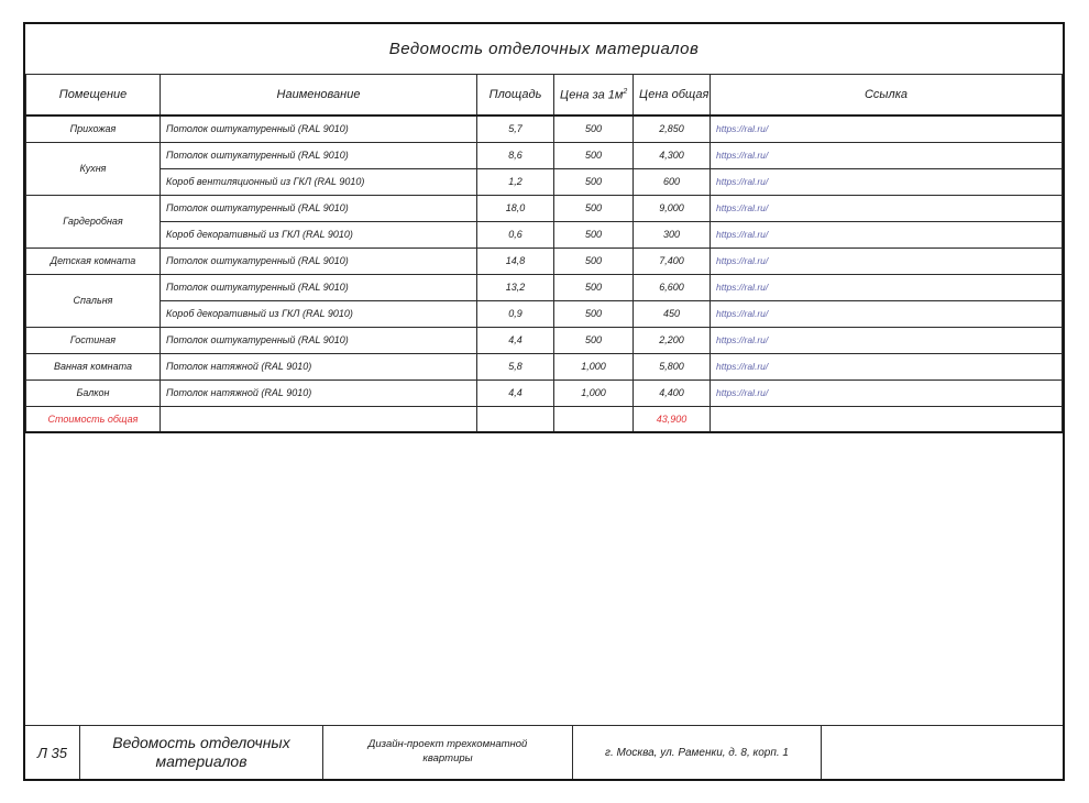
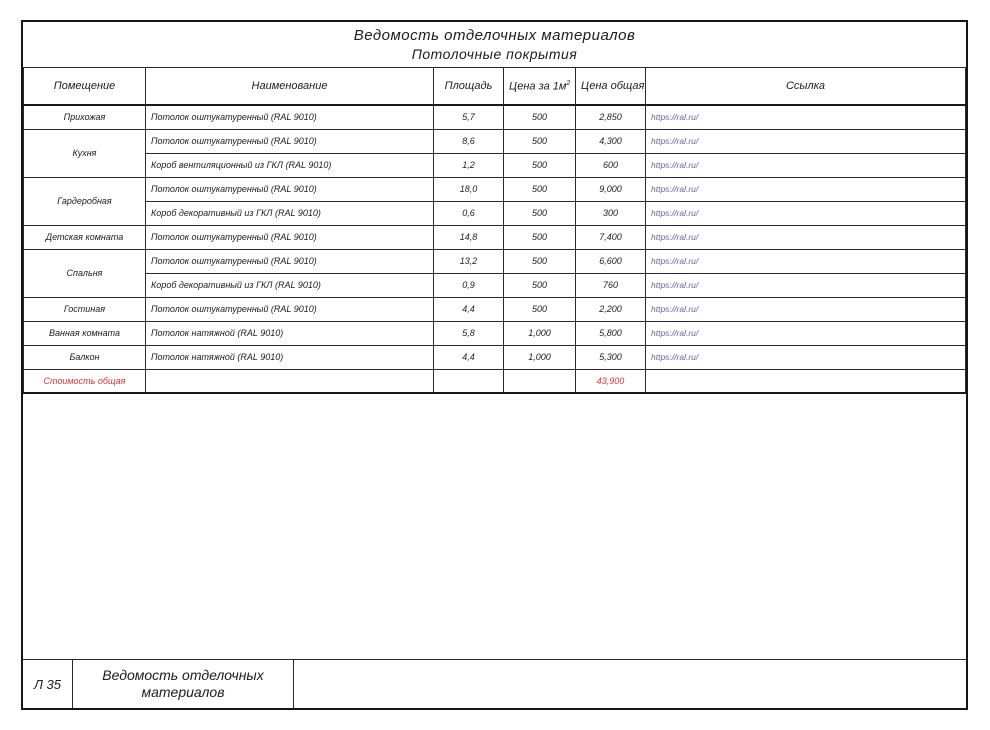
  Ведомость отделочных материалов
+ Потолочные покрытия
  Помещение	Наименование	Площадь	Цена за 1м	Цена общая	Ссылка
  Прихожая	Потолок оштукатуренный (RAL 9010)	5,7	500	2,850	https://ral.ru/
  Кухня	Потолок оштукатуренный (RAL 9010)	8,6	500	4,300	https://ral.ru/
  Короб вентиляционный из ГКЛ (RAL 9010)	1,2	500	600	https://ral.ru/
  Гардеробная	Потолок оштукатуренный (RAL 9010)	18,0	500	9,000	https://ral.ru/
  Короб декоративный из ГКЛ (RAL 9010)	0,6	500	300	https://ral.ru/
  Детская комната	Потолок оштукатуренный (RAL 9010)	14,8	500	7,400	https://ral.ru/
  Спальня	Потолок оштукатуренный (RAL 9010)	13,2	500	6,600	https://ral.ru/
- Короб декоративный из ГКЛ (RAL 9010)	0,9	500	450	https://ral.ru/
+ Короб декоративный из ГКЛ (RAL 9010)	0,9	500	760	https://ral.ru/
  Гостиная	Потолок оштукатуренный (RAL 9010)	4,4	500	2,200	https://ral.ru/
  Ванная комната	Потолок натяжной (RAL 9010)	5,8	1,000	5,800	https://ral.ru/
- Балкон	Потолок натяжной (RAL 9010)	4,4	1,000	4,400	https://ral.ru/
+ Балкон	Потолок натяжной (RAL 9010)	4,4	1,000	5,300	https://ral.ru/
  Стоимость общая				43,900
  Л 35
  Ведомость отделочных материалов
- Дизайн-проект трехкомнатной квартиры
- г. Москва, ул. Раменки, д. 8, корп. 1
